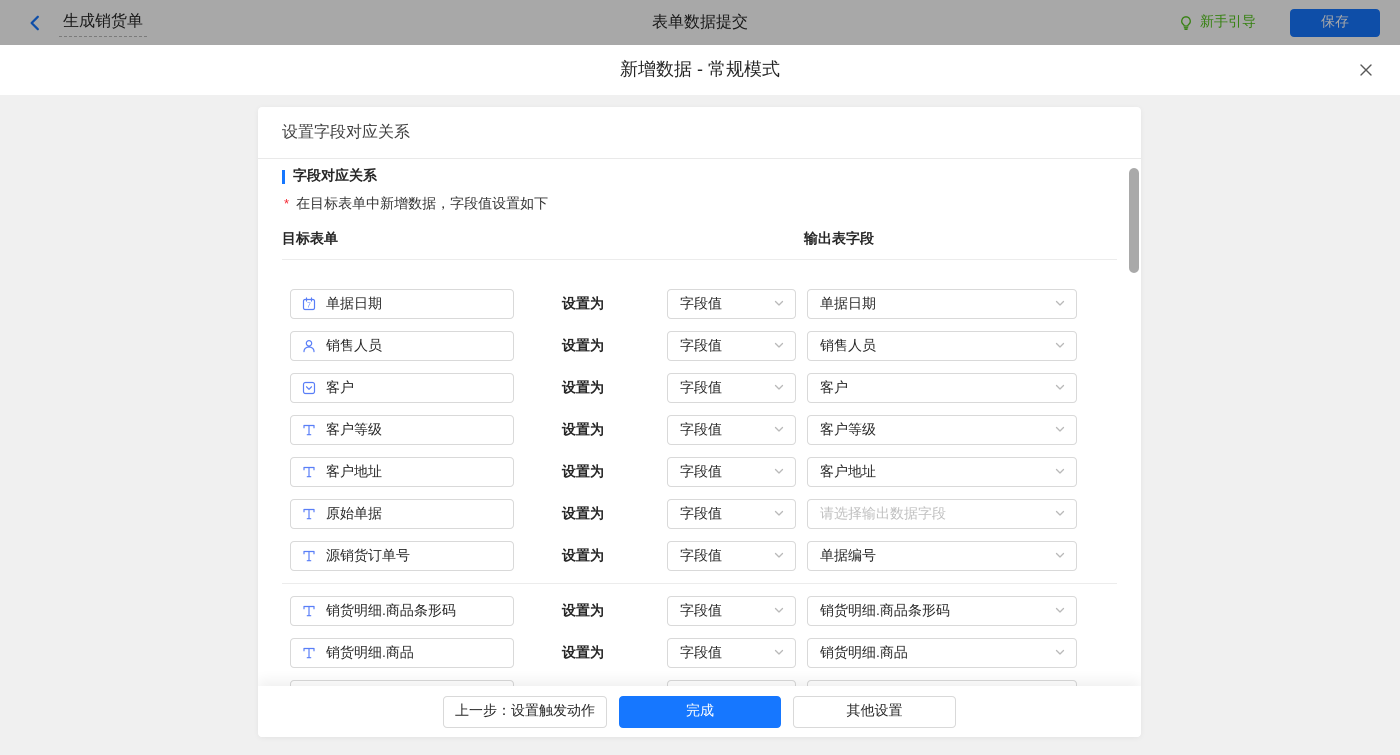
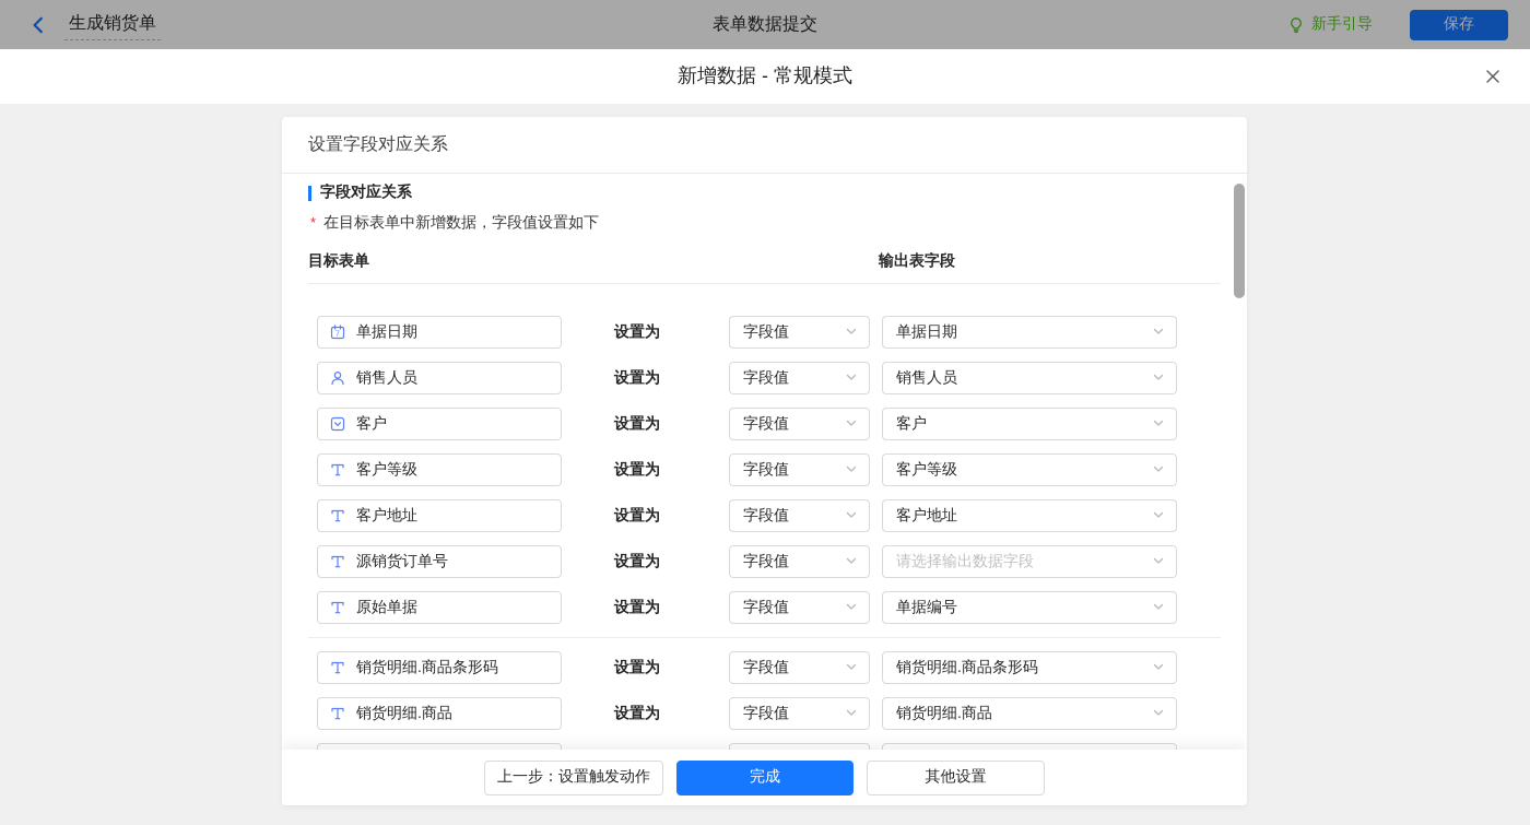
  生成销货单
  表单数据提交
  新手引导
  保存
  新增数据 - 常规模式
  设置字段对应关系
  字段对应关系
  *
  在目标表单中新增数据，字段值设置如下
  目标表单
  输出表字段
  单据日期
  设置为
  字段值
  单据日期
  销售人员
  设置为
  字段值
  销售人员
  客户
  设置为
  字段值
  客户
  客户等级
  设置为
  字段值
  客户等级
  客户地址
  设置为
  字段值
  客户地址
- 原始单据
+ 源销货订单号
  设置为
  字段值
  请选择输出数据字段
- 源销货订单号
+ 原始单据
  设置为
  字段值
  单据编号
  销货明细.商品条形码
  设置为
  字段值
  销货明细.商品条形码
  销货明细.商品
  设置为
  字段值
  销货明细.商品
  上一步：设置触发动作
  完成
  其他设置
